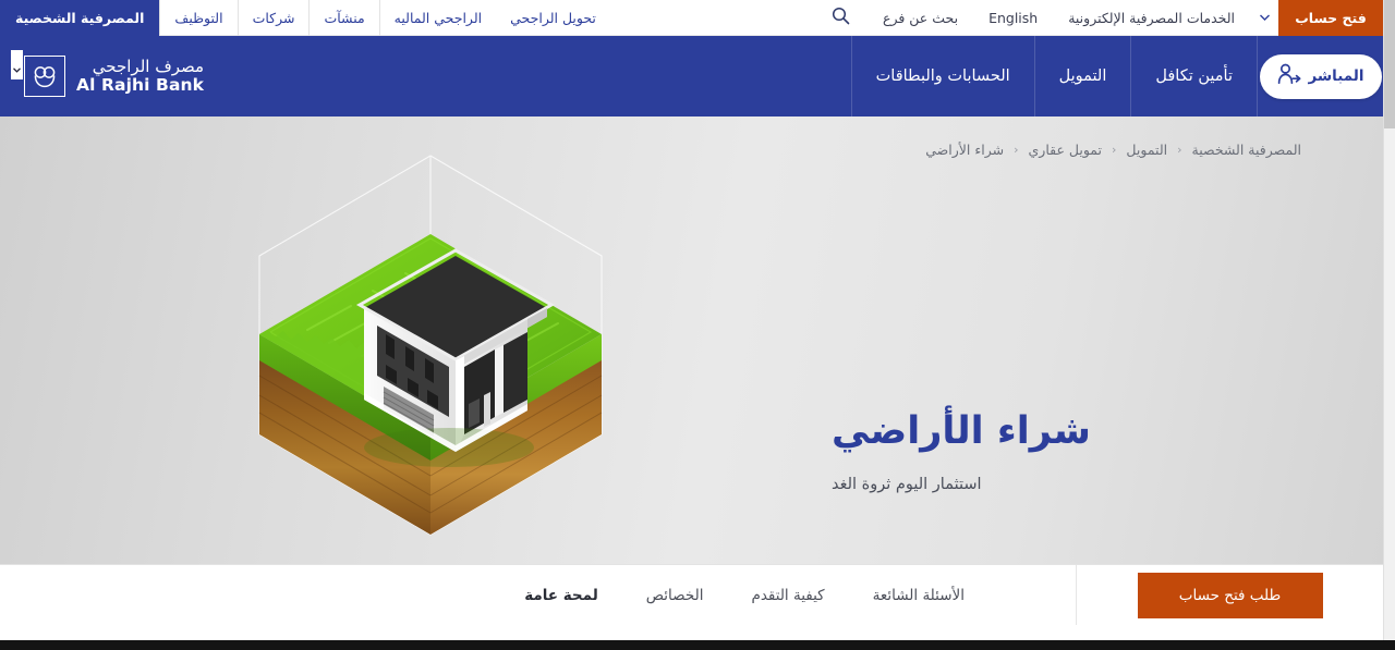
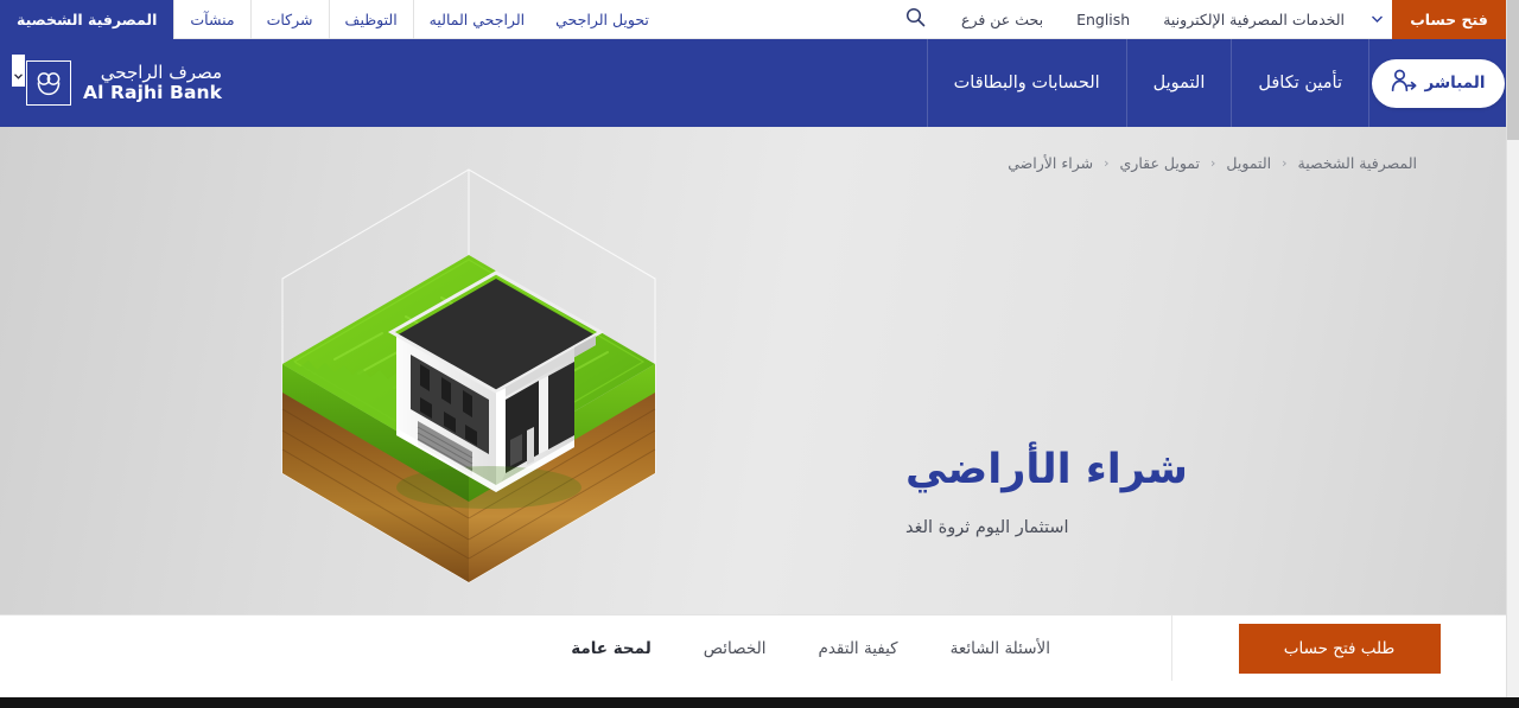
  فتح حساب
  الخدمات المصرفية الإلكترونية
  English
  بحث عن فرع
  تحويل الراجحي
  الراجحي الماليه
- منشآت
+ التوظيف
  شركات
- التوظيف
+ منشآت
  المصرفية الشخصية
  المباشر
  تأمين تكافل
  التمويل
  الحسابات والبطاقات
  مصرف الراجحي
  Al Rajhi Bank
  شراء الأراضي
  استثمار اليوم ثروة الغد
  المصرفية الشخصية
  ‹
  التمويل
  ‹
  تمويل عقاري
  ‹
  شراء الأراضي
  طلب فتح حساب
  الأسئلة الشائعة
  كيفية التقدم
  الخصائص
  لمحة عامة
